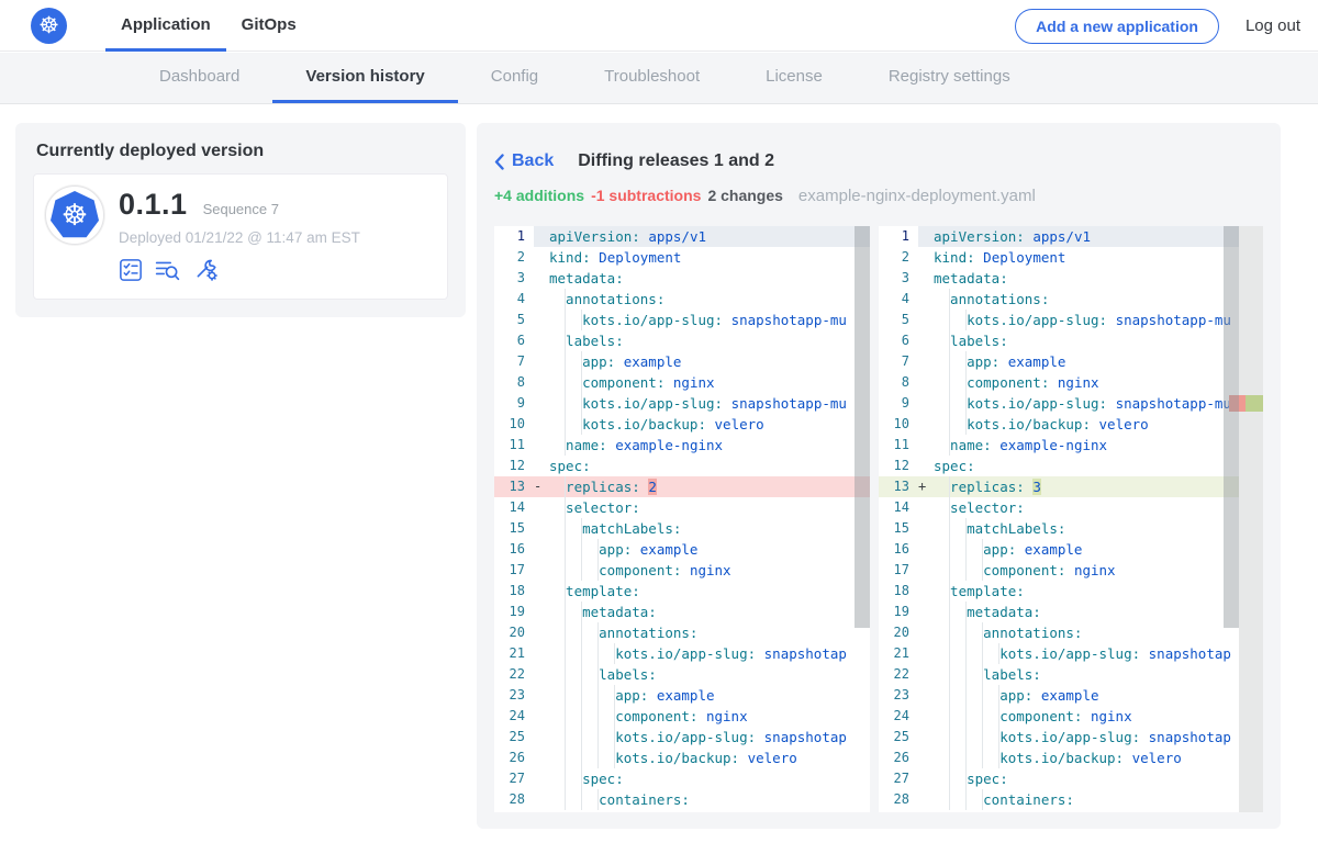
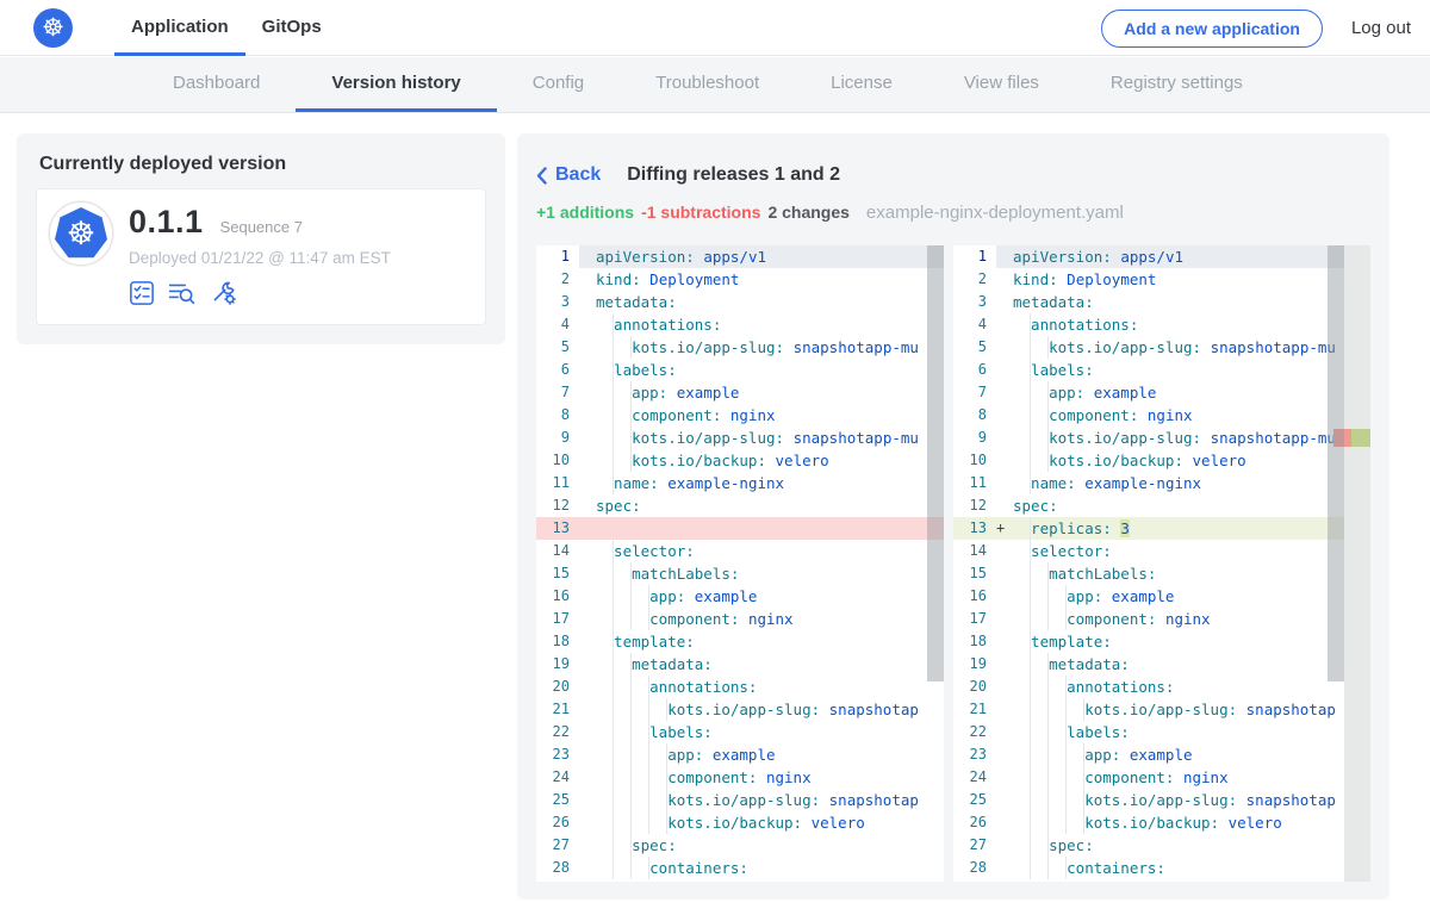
  ☸
  Application
  GitOps
  Add a new application
  Log out
  Dashboard
  Version history
  Config
  Troubleshoot
  License
+ View files
  Registry settings
  Currently deployed version
  ☸
  0.1.1
  Sequence 7
  Deployed 01/21/22 @ 11:47 am EST
  Back
  Diffing releases 1 and 2
- +4 additions
+ +1 additions
  -1 subtractions
  2 changes
  example-nginx-deployment.yaml
  1
  apiVersion: apps/v1
  2
  kind: Deployment
  3
  metadata:
  4
  annotations:
  5
  kots.io/app-slug: snapshotapp-mu
  6
  labels:
  7
  app: example
  8
  component: nginx
  9
  kots.io/app-slug: snapshotapp-mu
  10
  kots.io/backup: velero
  11
  name: example-nginx
  12
  spec:
  13
- -
- replicas: 2
  14
  selector:
  15
  matchLabels:
  16
  app: example
  17
  component: nginx
  18
  template:
  19
  metadata:
  20
  annotations:
  21
  kots.io/app-slug: snapshotap
  22
  labels:
  23
  app: example
  24
  component: nginx
  25
  kots.io/app-slug: snapshotap
  26
  kots.io/backup: velero
  27
  spec:
  28
  containers:
  1
  apiVersion: apps/v1
  2
  kind: Deployment
  3
  metadata:
  4
  annotations:
  5
  kots.io/app-slug: snapshotapp-mu
  6
  labels:
  7
  app: example
  8
  component: nginx
  9
  kots.io/app-slug: snapshotapp-mu
  10
  kots.io/backup: velero
  11
  name: example-nginx
  12
  spec:
  13
  +
  replicas: 3
  14
  selector:
  15
  matchLabels:
  16
  app: example
  17
  component: nginx
  18
  template:
  19
  metadata:
  20
  annotations:
  21
  kots.io/app-slug: snapshotap
  22
  labels:
  23
  app: example
  24
  component: nginx
  25
  kots.io/app-slug: snapshotap
  26
  kots.io/backup: velero
  27
  spec:
  28
  containers:
